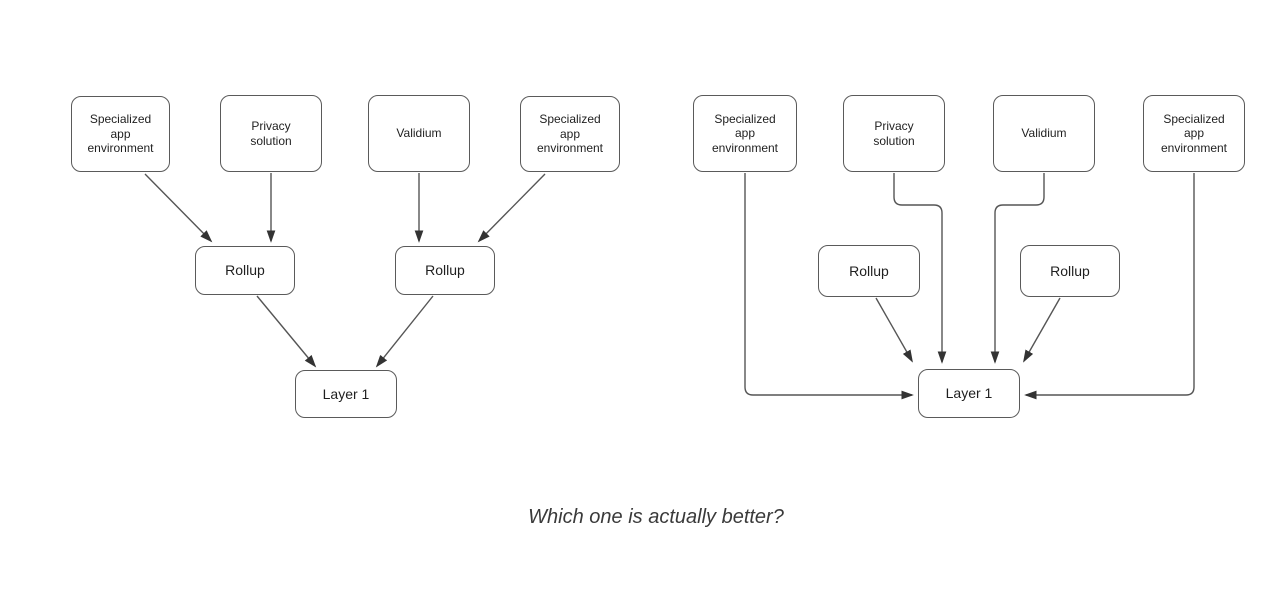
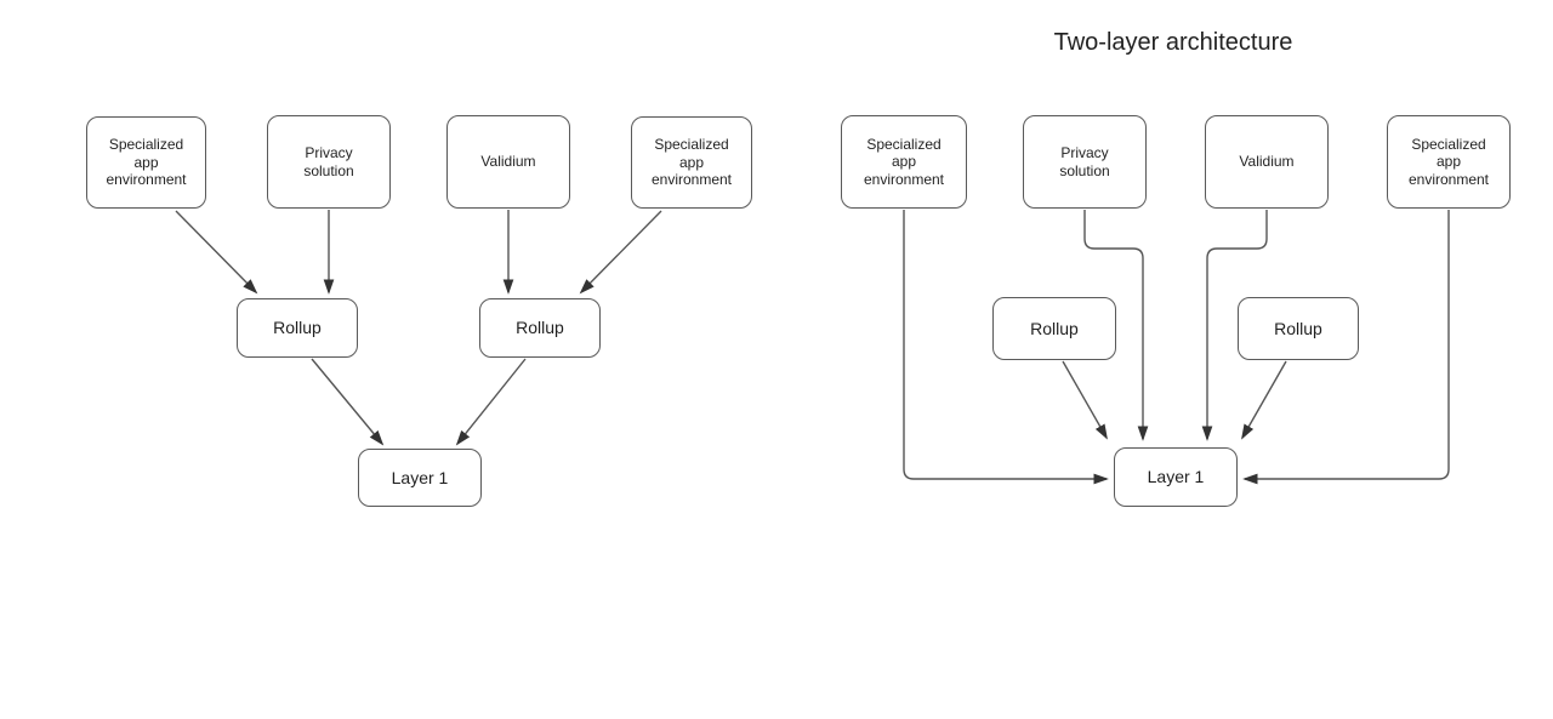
+ Two-layer architecture
  Specialized app environment
  Privacy solution
  Validium
  Specialized app environment
  Rollup
  Rollup
  Layer 1
  Specialized app environment
  Privacy solution
  Validium
  Specialized app environment
  Rollup
  Rollup
  Layer 1
- Which one is actually better?
